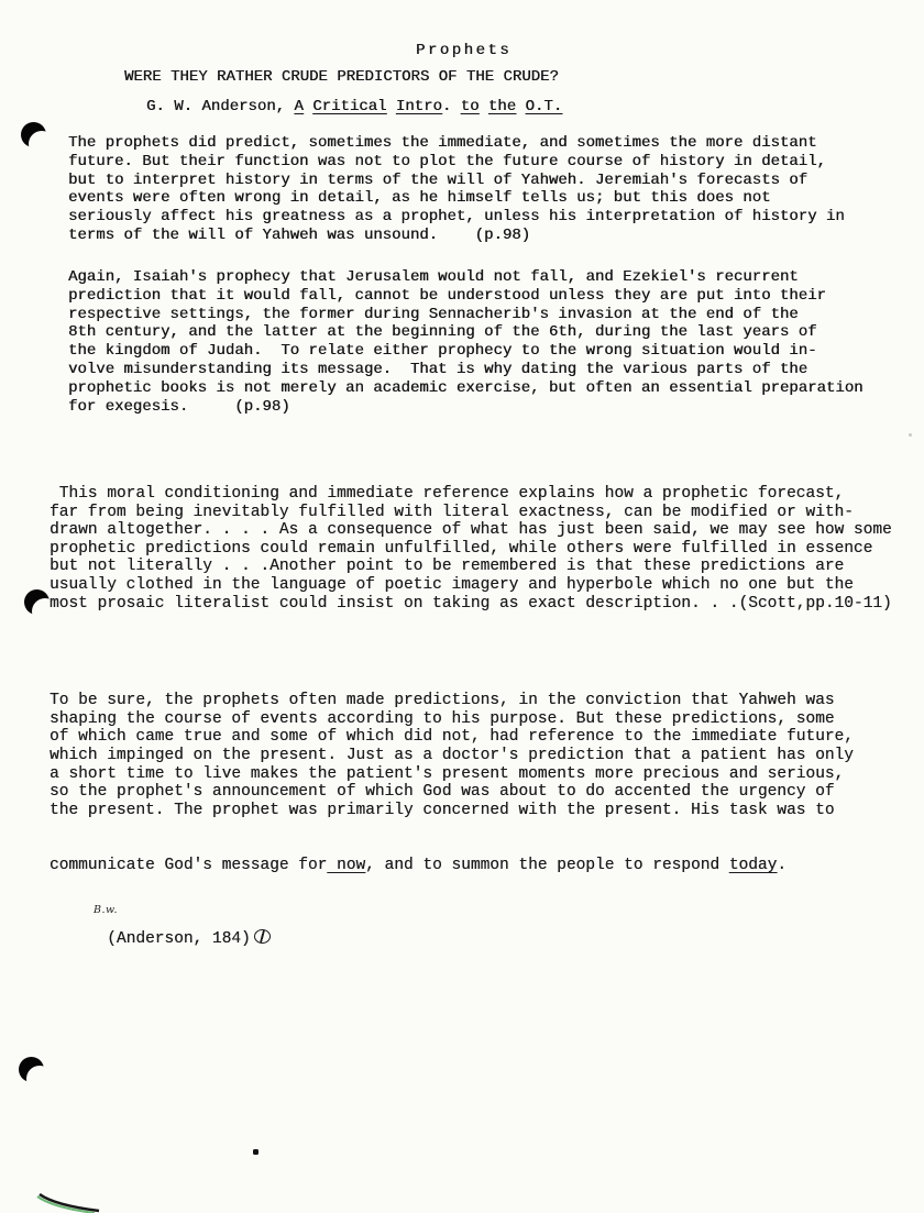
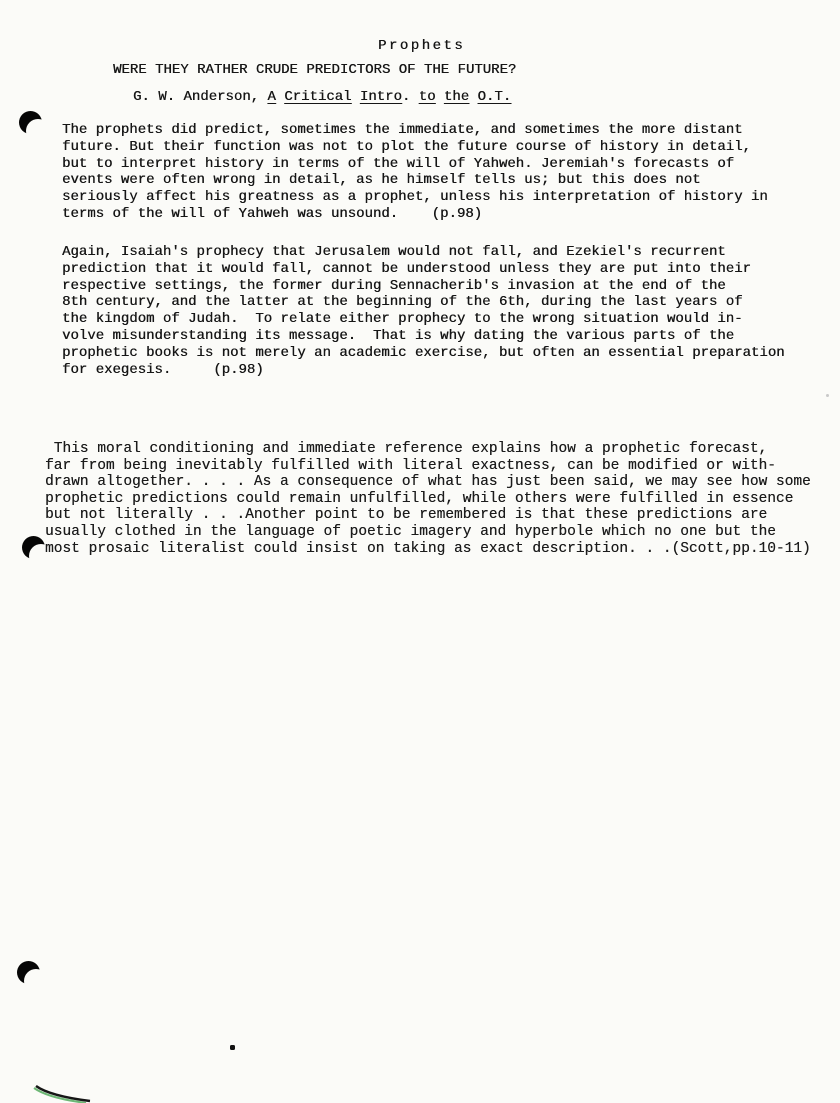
  Prophets
- WERE THEY RATHER CRUDE PREDICTORS OF THE CRUDE?
+ WERE THEY RATHER CRUDE PREDICTORS OF THE FUTURE?
  G. W. Anderson, A Critical Intro. to the O.T.
  The prophets did predict, sometimes the immediate, and sometimes the more distant
  future. But their function was not to plot the future course of history in detail,
  but to interpret history in terms of the will of Yahweh. Jeremiah's forecasts of
  events were often wrong in detail, as he himself tells us; but this does not
  seriously affect his greatness as a prophet, unless his interpretation of history in
  terms of the will of Yahweh was unsound. (p.98)
  Again, Isaiah's prophecy that Jerusalem would not fall, and Ezekiel's recurrent
  prediction that it would fall, cannot be understood unless they are put into their
  respective settings, the former during Sennacherib's invasion at the end of the
  8th century, and the latter at the beginning of the 6th, during the last years of
  the kingdom of Judah. To relate either prophecy to the wrong situation would in-
  volve misunderstanding its message. That is why dating the various parts of the
  prophetic books is not merely an academic exercise, but often an essential preparation
  for exegesis. (p.98)
  This moral conditioning and immediate reference explains how a prophetic forecast,
  far from being inevitably fulfilled with literal exactness, can be modified or with-
  drawn altogether. . . . As a consequence of what has just been said, we may see how some
  prophetic predictions could remain unfulfilled, while others were fulfilled in essence
  but not literally . . .Another point to be remembered is that these predictions are
  usually clothed in the language of poetic imagery and hyperbole which no one but the
  most prosaic literalist could insist on taking as exact description. . .(Scott,pp.10-11)
- To be sure, the prophets often made predictions, in the conviction that Yahweh was
- shaping the course of events according to his purpose. But these predictions, some
- of which came true and some of which did not, had reference to the immediate future,
- which impinged on the present. Just as a doctor's prediction that a patient has only
- a short time to live makes the patient's present moments more precious and serious,
- so the prophet's announcement of which God was about to do accented the urgency of
- the present. The prophet was primarily concerned with the present. His task was to
- communicate God's message for now, and to summon the people to respond today.
- (Anderson, 184)
- B.w.
